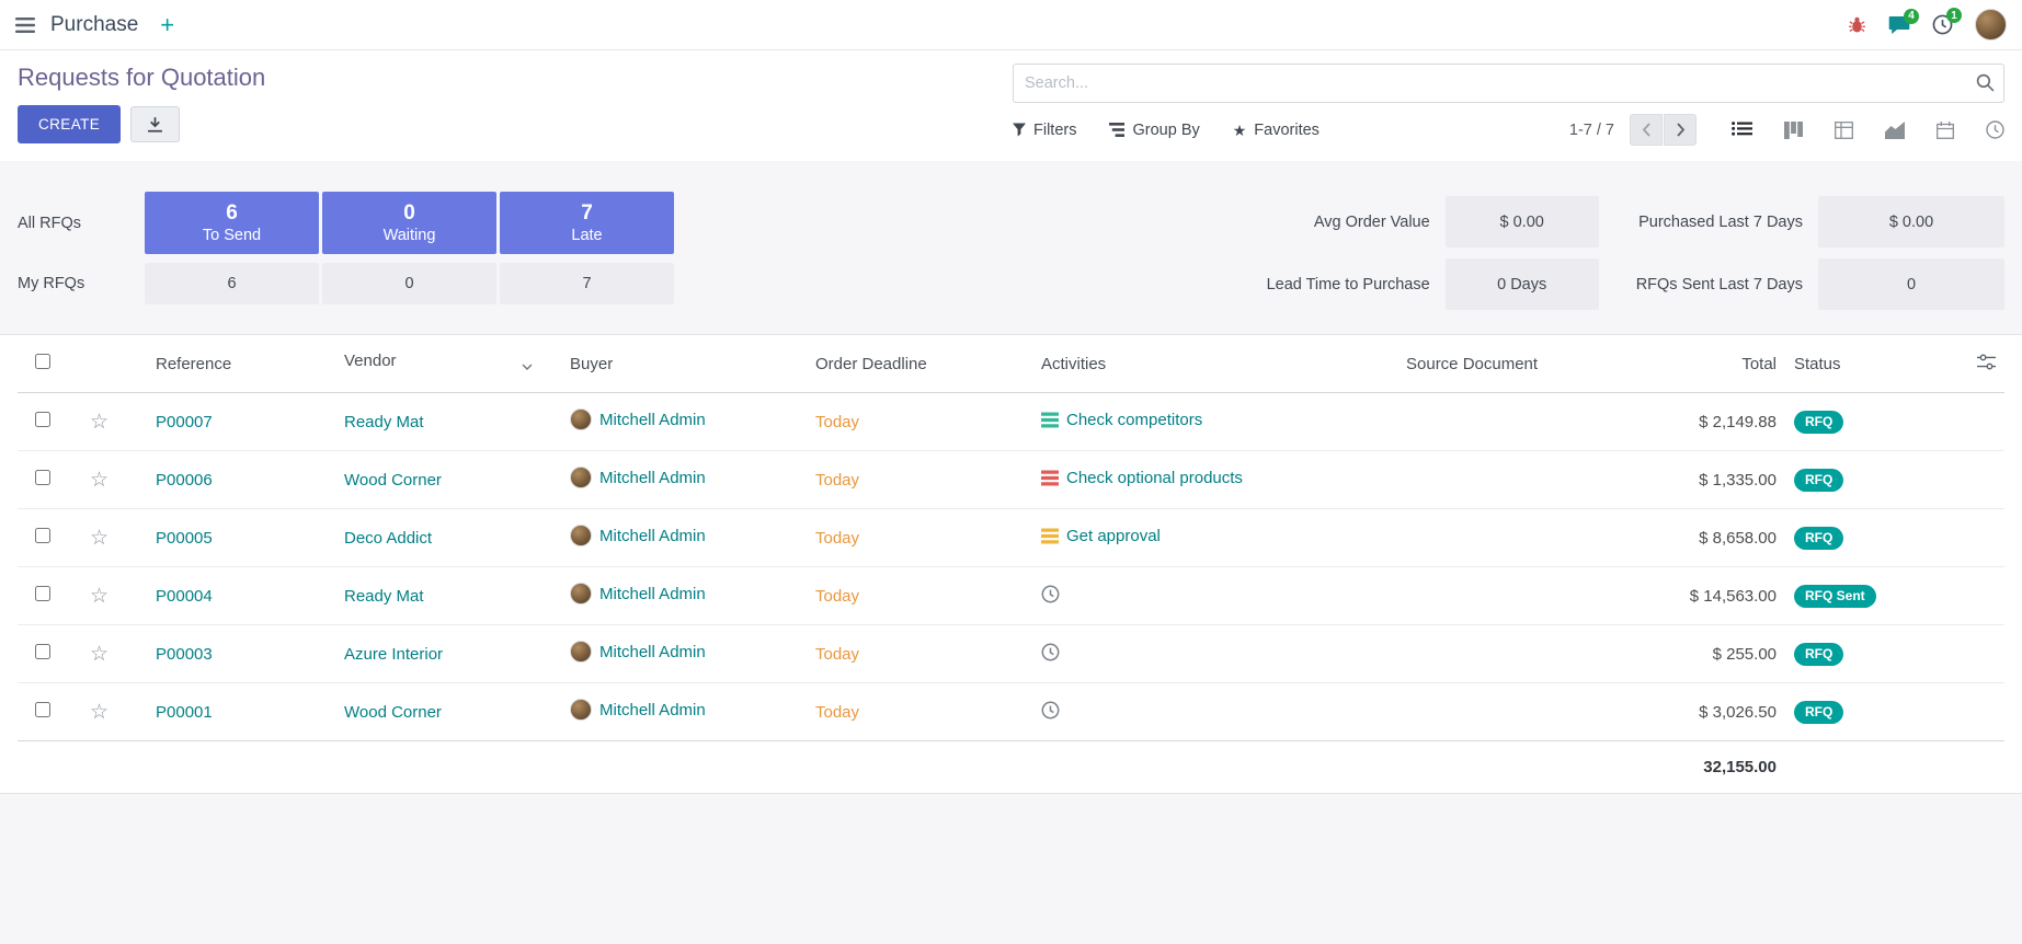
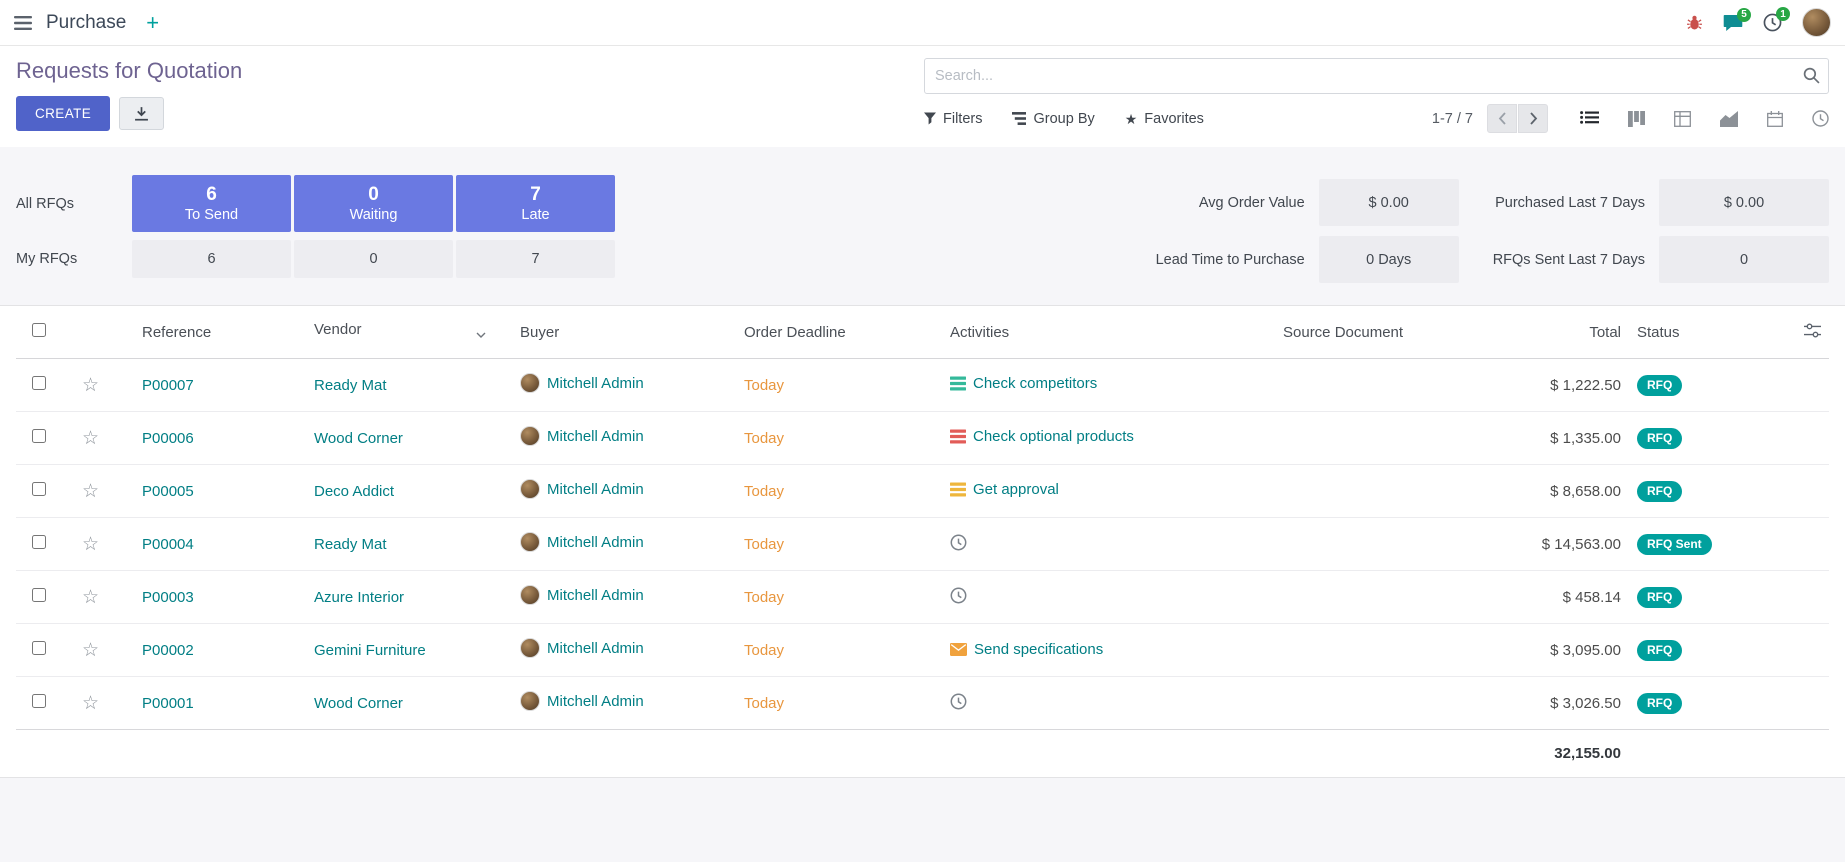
  Purchase
  +
- 4
+ 5
  1
  Requests for Quotation
  CREATE
  Search...
  Filters
  Group By
  ★
  Favorites
  1-7 / 7
  All RFQs
  6
  To Send
  0
  Waiting
  7
  Late
  My RFQs
  6
  0
  7
  Avg Order Value
  $ 0.00
  Purchased Last 7 Days
  $ 0.00
  Lead Time to Purchase
  0 Days
  RFQs Sent Last 7 Days
  0
  		Reference	Vendor	Buyer	Order Deadline	Activities	Source Document	Total	Status
- 	☆	P00007	Ready Mat	Mitchell Admin	Today	Check competitors		$ 2,149.88	RFQ
+ 	☆	P00007	Ready Mat	Mitchell Admin	Today	Check competitors		$ 1,222.50	RFQ
  	☆	P00006	Wood Corner	Mitchell Admin	Today	Check optional products		$ 1,335.00	RFQ
  	☆	P00005	Deco Addict	Mitchell Admin	Today	Get approval		$ 8,658.00	RFQ
  	☆	P00004	Ready Mat	Mitchell Admin	Today			$ 14,563.00	RFQ Sent
- 	☆	P00003	Azure Interior	Mitchell Admin	Today			$ 255.00	RFQ
+ 	☆	P00003	Azure Interior	Mitchell Admin	Today			$ 458.14	RFQ
+ 	☆	P00002	Gemini Furniture	Mitchell Admin	Today	Send specifications		$ 3,095.00	RFQ
  	☆	P00001	Wood Corner	Mitchell Admin	Today			$ 3,026.50	RFQ
  	32,155.00
